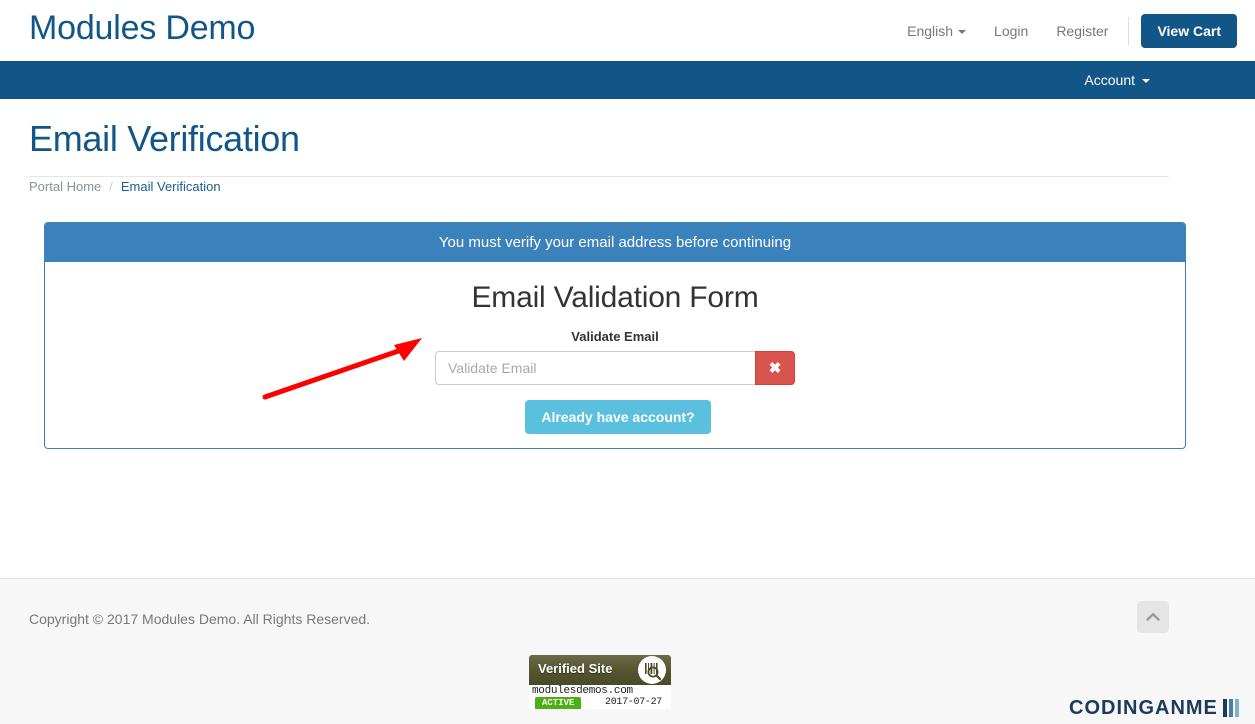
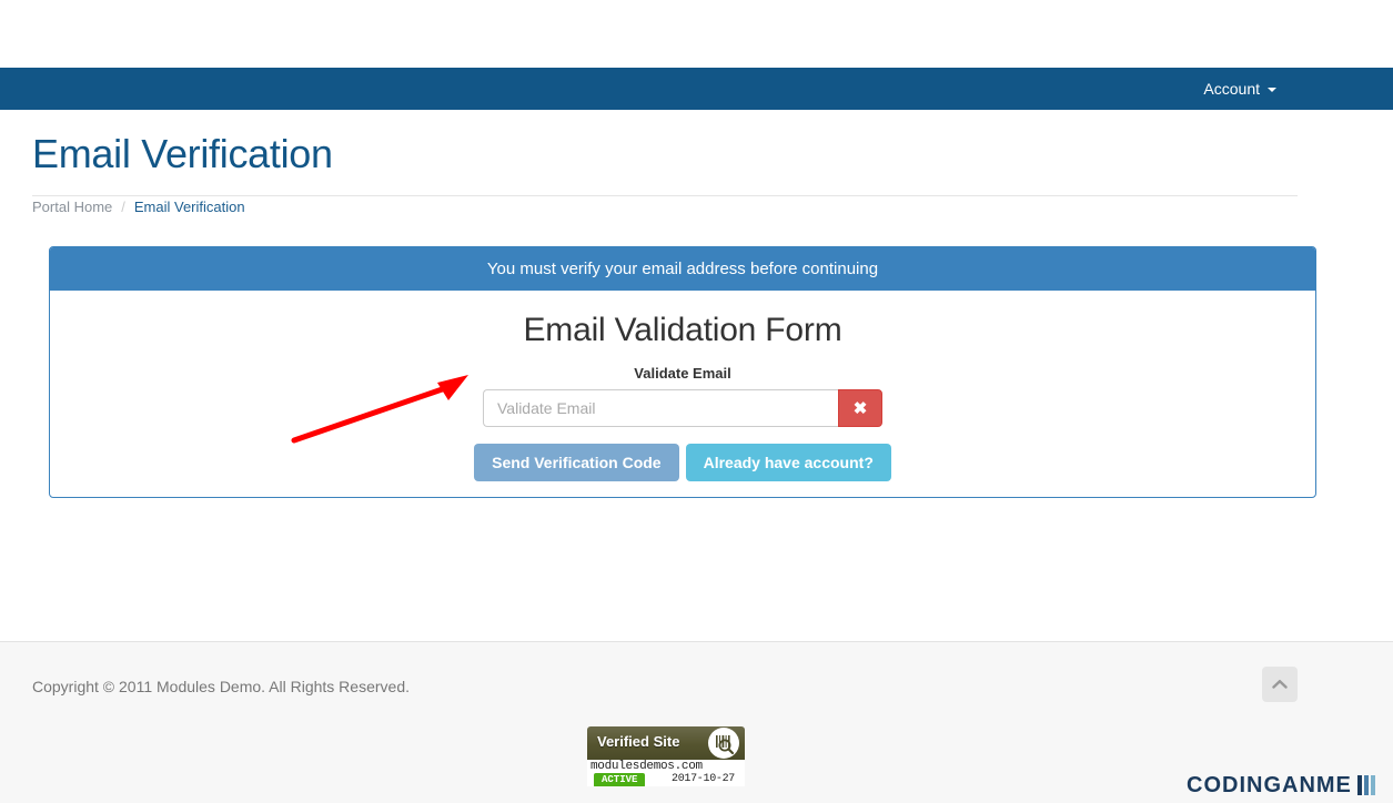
- Modules Demo
- English
- Login
- Register
- View Cart
  Account
  Email Verification
  Portal Home / Email Verification
  You must verify your email address before continuing
  Email Validation Form
  Validate Email
  Validate Email
  ✖
+ Send Verification Code
  Already have account?
- Copyright © 2017 Modules Demo. All Rights Reserved.
+ Copyright © 2011 Modules Demo. All Rights Reserved.
  Verified Site
  modulesdemos.com
  ACTIVE
- 2017-07-27
+ 2017-10-27
  CODINGANME
